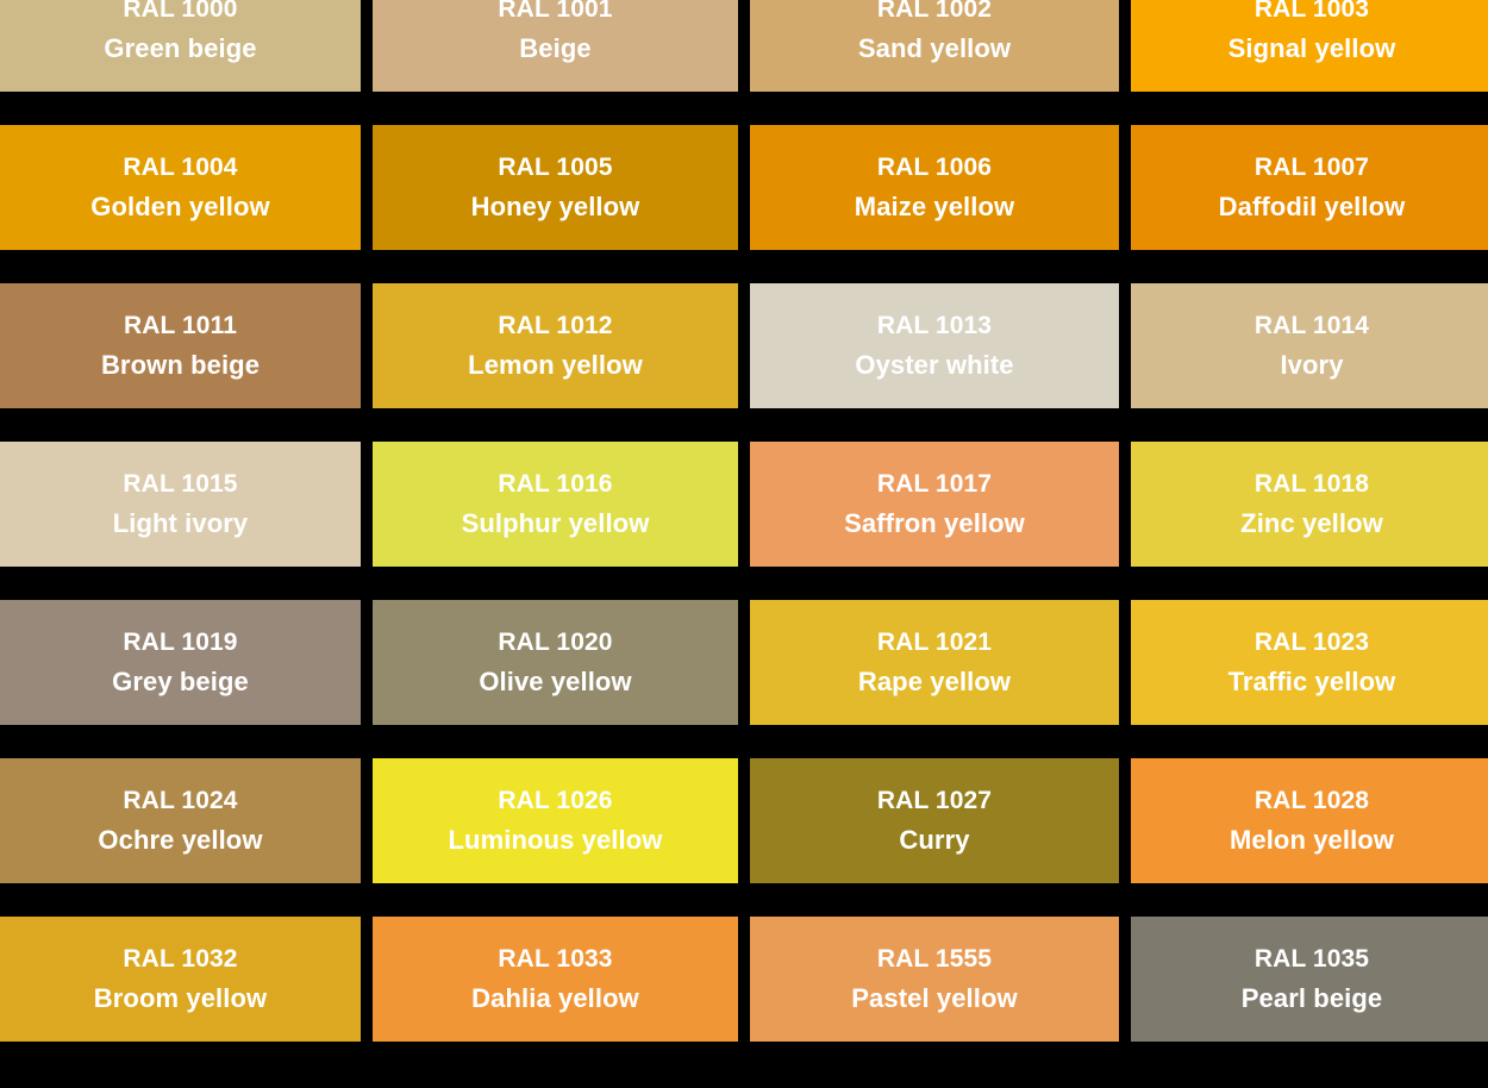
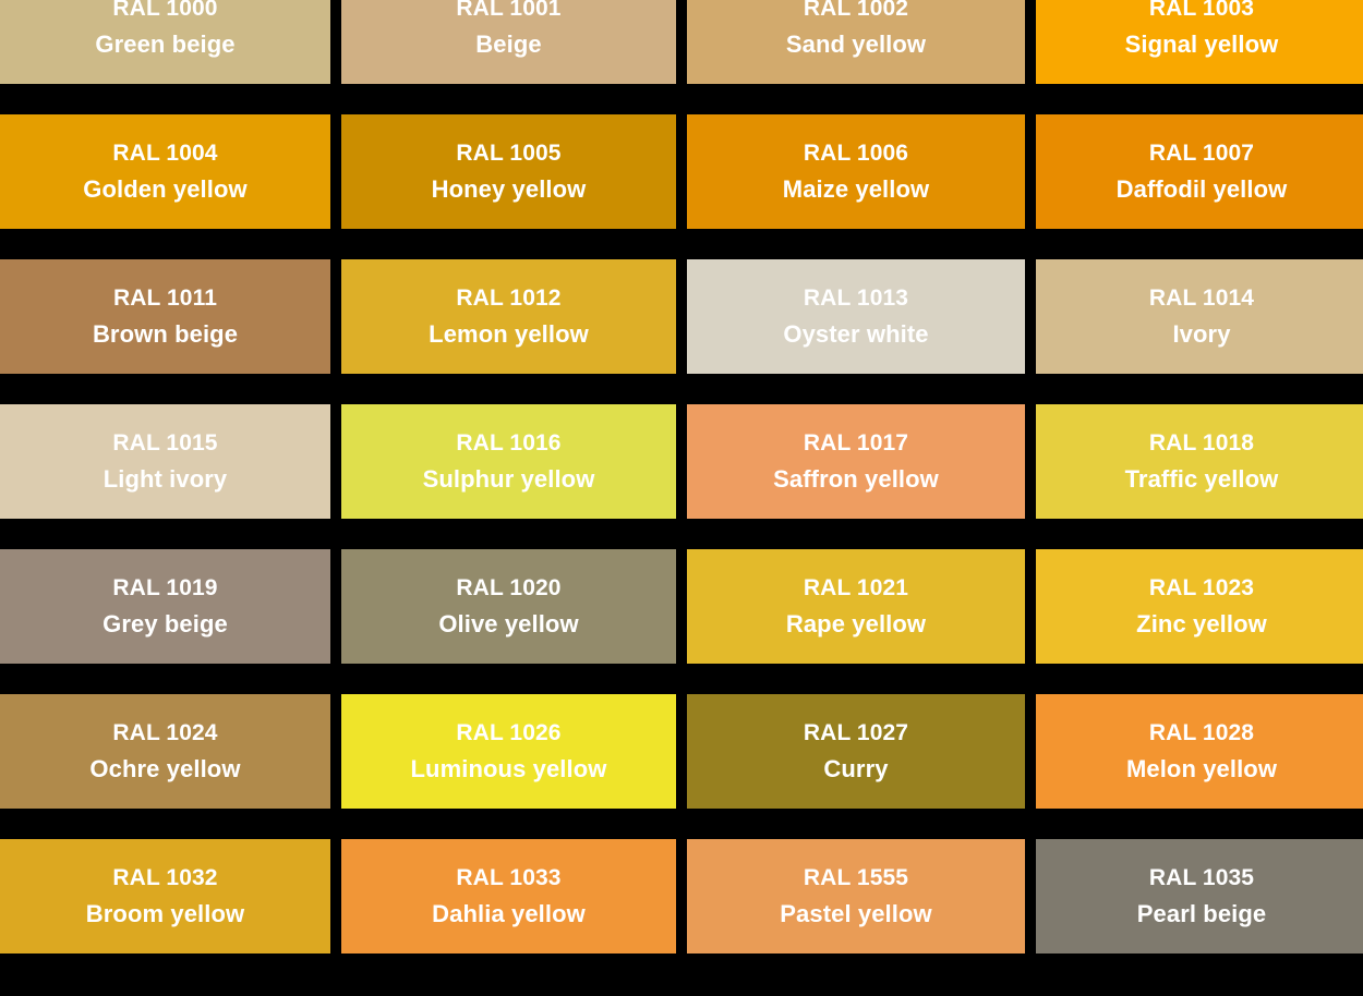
  RAL 1000
  Green beige
  RAL 1001
  Beige
  RAL 1002
  Sand yellow
  RAL 1003
  Signal yellow
  RAL 1004
  Golden yellow
  RAL 1005
  Honey yellow
  RAL 1006
  Maize yellow
  RAL 1007
  Daffodil yellow
  RAL 1011
  Brown beige
  RAL 1012
  Lemon yellow
  RAL 1013
  Oyster white
  RAL 1014
  Ivory
  RAL 1015
  Light ivory
  RAL 1016
  Sulphur yellow
  RAL 1017
  Saffron yellow
  RAL 1018
- Zinc yellow
+ Traffic yellow
  RAL 1019
  Grey beige
  RAL 1020
  Olive yellow
  RAL 1021
  Rape yellow
  RAL 1023
- Traffic yellow
+ Zinc yellow
  RAL 1024
  Ochre yellow
  RAL 1026
  Luminous yellow
  RAL 1027
  Curry
  RAL 1028
  Melon yellow
  RAL 1032
  Broom yellow
  RAL 1033
  Dahlia yellow
  RAL 1555
  Pastel yellow
  RAL 1035
  Pearl beige
